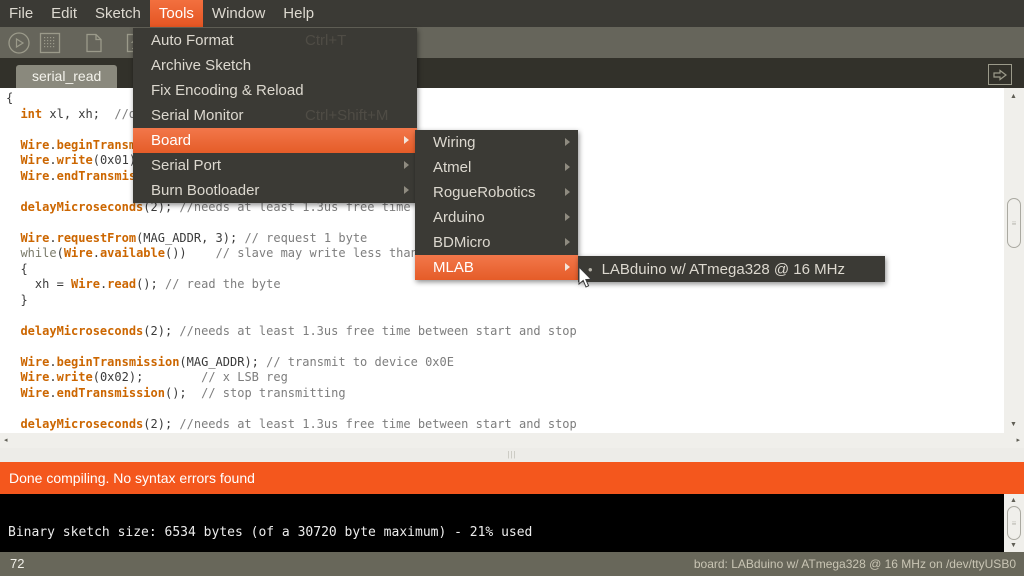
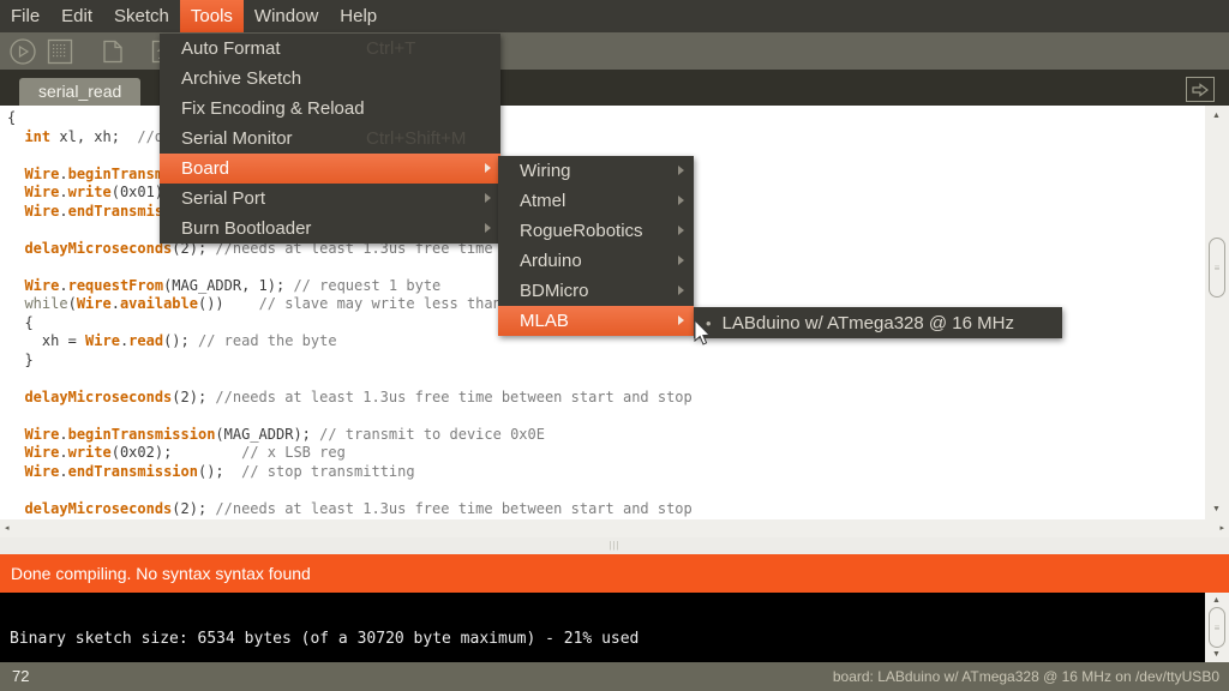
  File
  Edit
  Sketch
  Tools
  Window
  Help
  serial_read
  {
  delayMicroseconds(2); //needs at least 1.3us free time
- Wire.requestFrom(MAG_ADDR, 3); // request 1 byte
+ Wire.requestFrom(MAG_ADDR, 1); // request 1 byte
  while(Wire.available()) // slave may write less tha
  {
  xh = Wire.read(); // read the byte
  }
  delayMicroseconds(2); //needs at least 1.3us free time between start and stop
  Wire.beginTransmission(MAG_ADDR); // transmit to device 0x0E
  Wire.write(0x02); // x LSB reg
  Wire.endTransmission(); // stop transmitting
  delayMicroseconds(2); //needs at least 1.3us free time between start and stop
  ≡
  |||
- Done compiling. No syntax errors found
+ Done compiling. No syntax syntax found
  Binary sketch size: 6534 bytes (of a 30720 byte maximum) - 21% used
  ≡
  72
  board: LABduino w/ ATmega328 @ 16 MHz on /dev/ttyUSB0
  Auto Format
  Archive Sketch
  Fix Encoding & Reload
  Serial Monitor
  Board
  Serial Port
  Burn Bootloader
  Wiring
  Atmel
  RogueRobotics
  Arduino
  BDMicro
  MLAB
  •
  LABduino w/ ATmega328 @ 16 MHz
